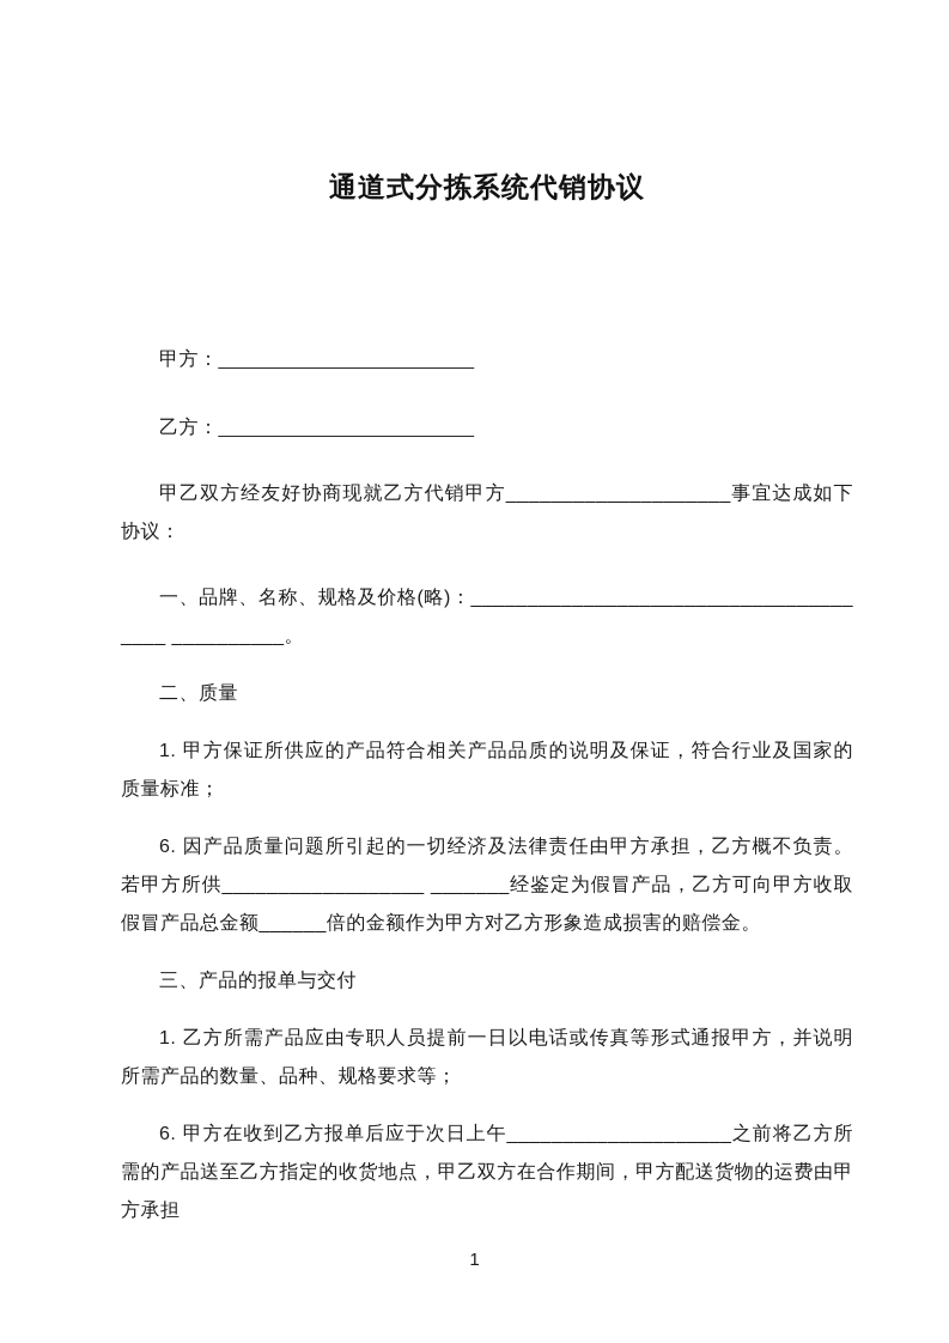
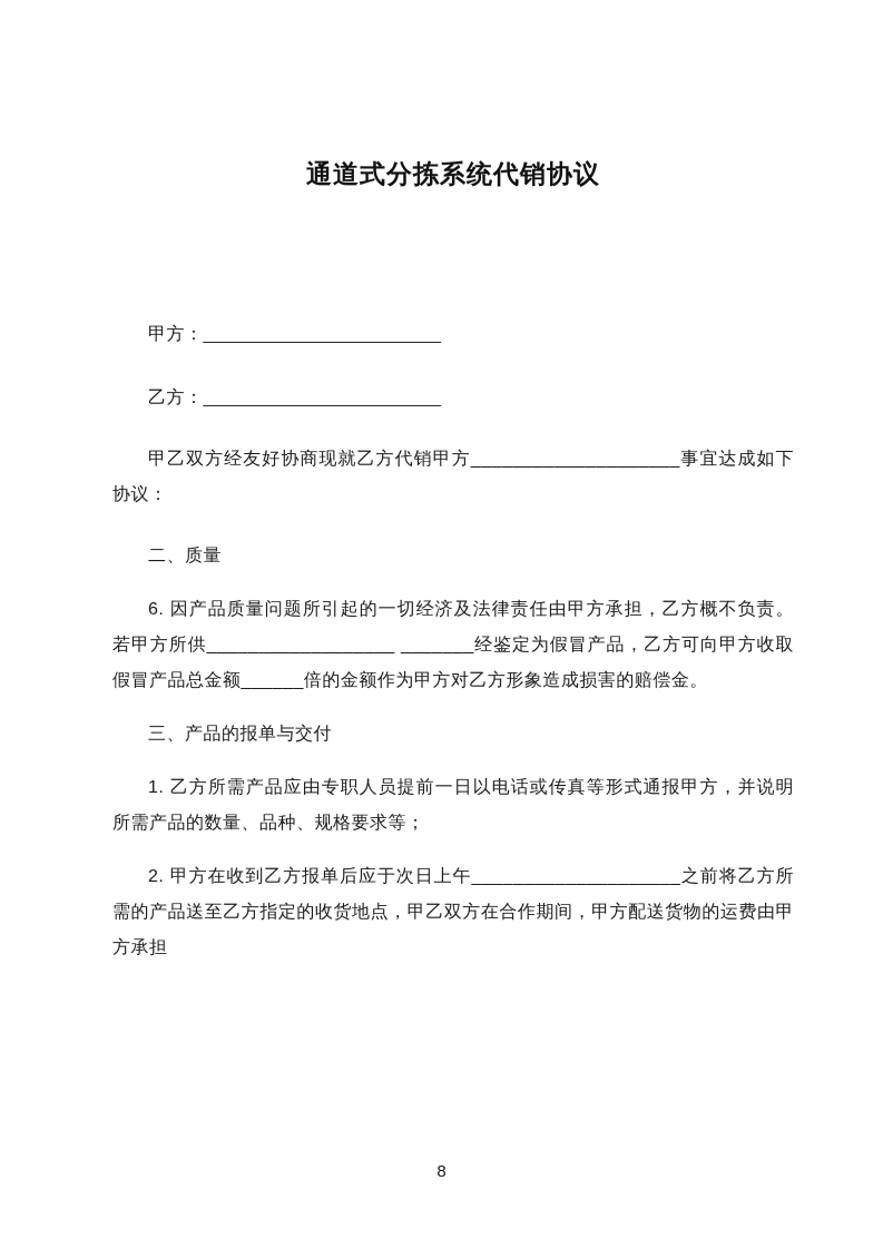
  通道式分拣系统代销协议
  甲方：________________________
  乙方：________________________
  甲乙双方经友好协商现就乙方代销甲方____________________事宜达成如下协议：
- 一、品牌、名称、规格及价格(略)：______________________________________ __________。
  二、质量
- 1. 甲方保证所供应的产品符合相关产品品质的说明及保证，符合行业及国家的质量标准；
  6. 因产品质量问题所引起的一切经济及法律责任由甲方承担，乙方概不负责。若甲方所供__________________ _______经鉴定为假冒产品，乙方可向甲方收取假冒产品总金额______倍的金额作为甲方对乙方形象造成损害的赔偿金。
  三、产品的报单与交付
  1. 乙方所需产品应由专职人员提前一日以电话或传真等形式通报甲方，并说明所需产品的数量、品种、规格要求等；
- 6. 甲方在收到乙方报单后应于次日上午____________________之前将乙方所需的产品送至乙方指定的收货地点，甲乙双方在合作期间，甲方配送货物的运费由甲方承担
+ 2. 甲方在收到乙方报单后应于次日上午____________________之前将乙方所需的产品送至乙方指定的收货地点，甲乙双方在合作期间，甲方配送货物的运费由甲方承担
- 1
+ 8
